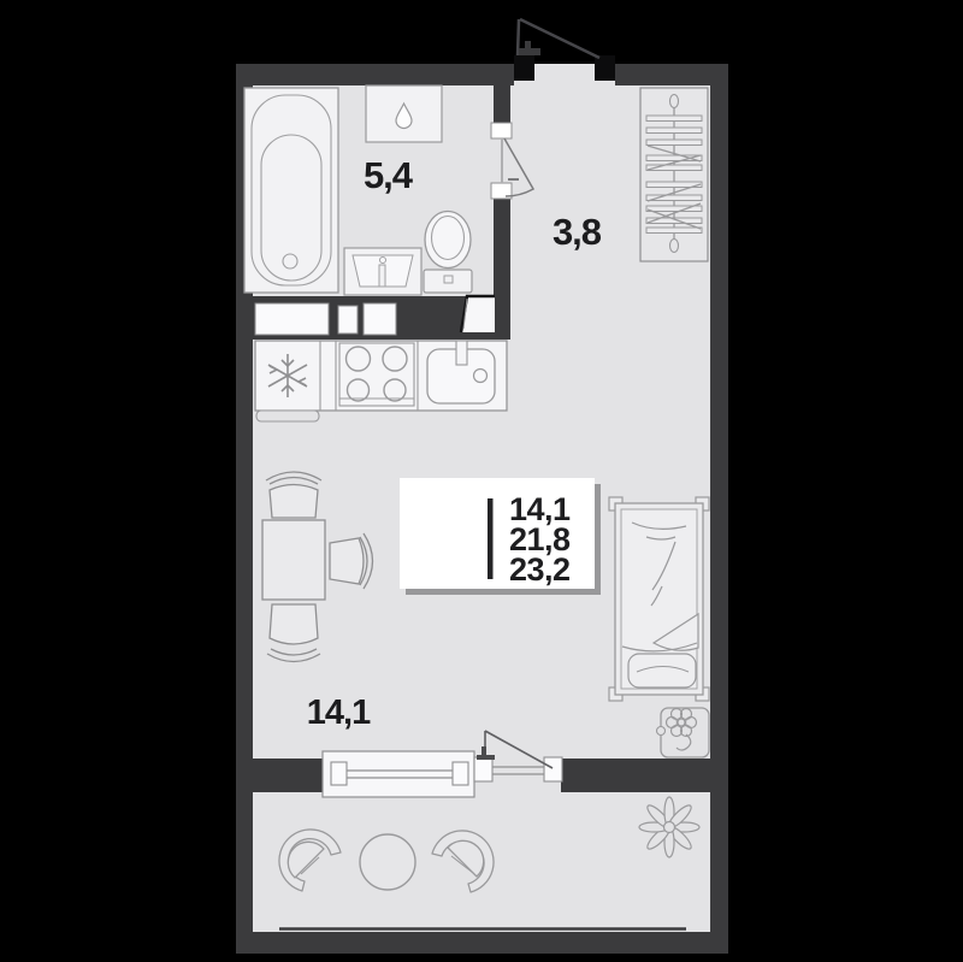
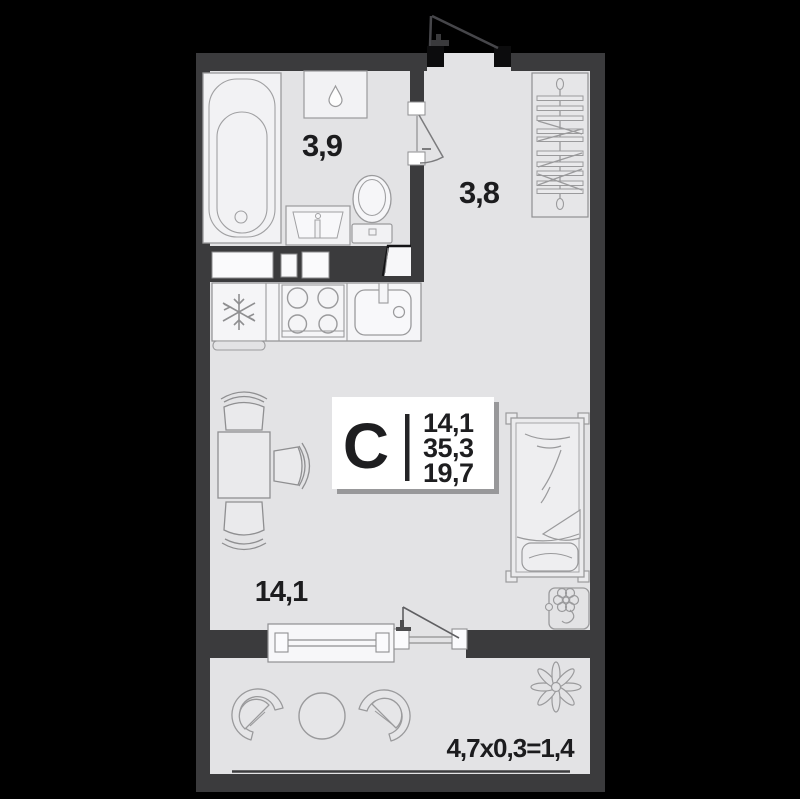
- 5,4
+ 3,9
  3,8
  14,1
+ 4,7x0,3=1,4
+ С
  14,1
- 21,8
+ 35,3
- 23,2
+ 19,7
